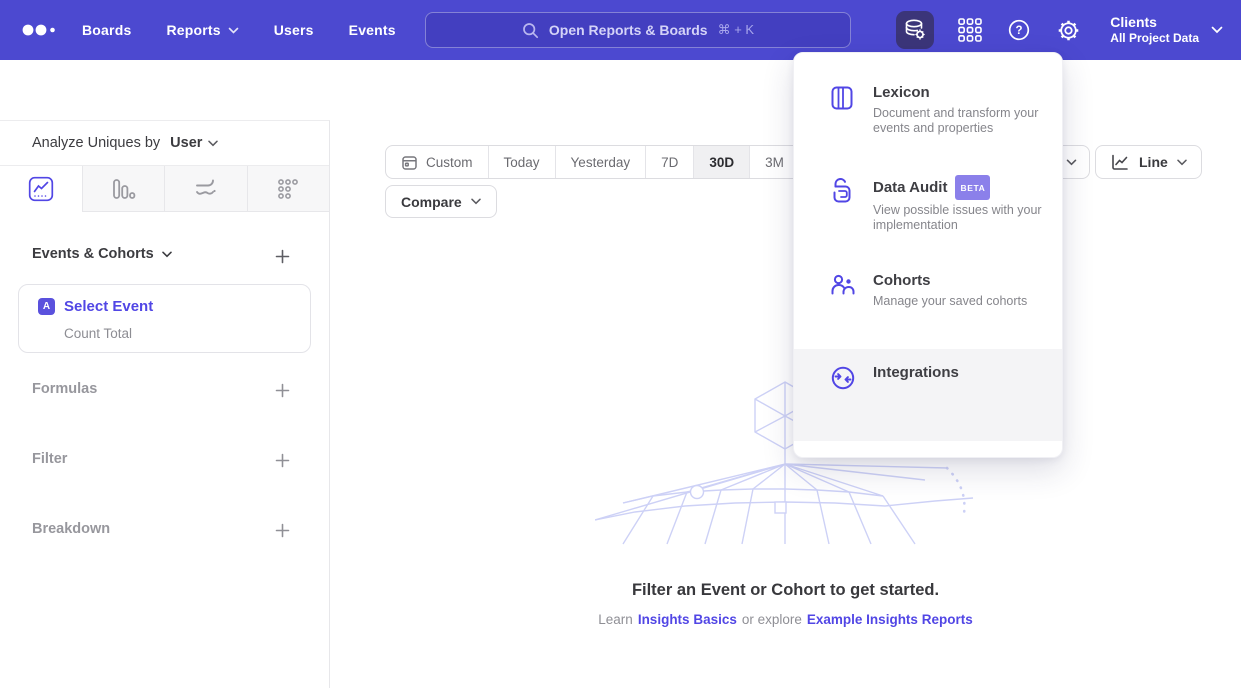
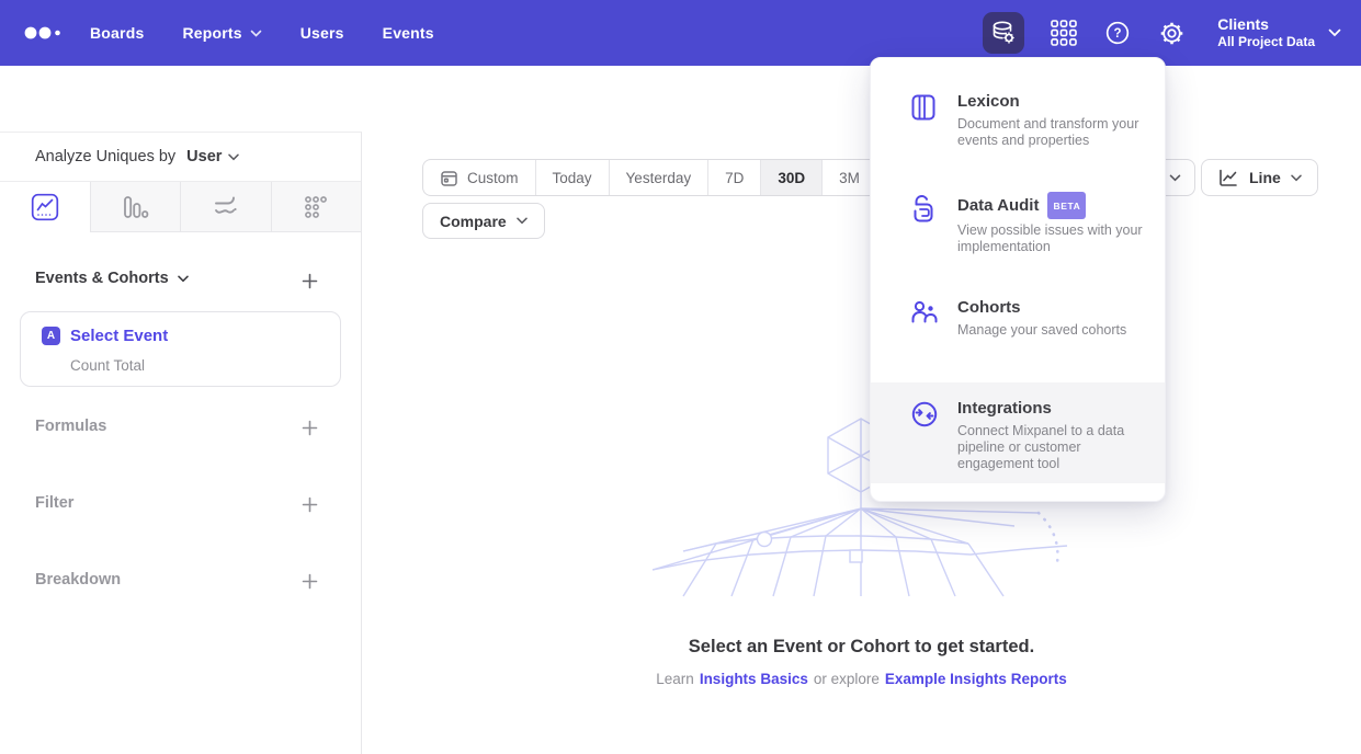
  Boards
  Reports
  Users
  Events
- Open Reports & Boards
- ⌘ + K
  ?
  Clients
  All Project Data
  Analyze Uniques by
  User
  Events & Cohorts
  A
  Select Event
  Count Total
  Formulas
  Filter
  Breakdown
  Custom
  Today
  Yesterday
  7D
  30D
  3M
  Line
  Compare
- Filter an Event or Cohort to get started.
+ Select an Event or Cohort to get started.
  Learn
  Insights Basics
  or explore
  Example Insights Reports
  Lexicon
  Document and transform your events and properties
  Data Audit
  BETA
  View possible issues with your implementation
  Cohorts
  Manage your saved cohorts
  Integrations
+ Connect Mixpanel to a data pipeline or customer engagement tool
